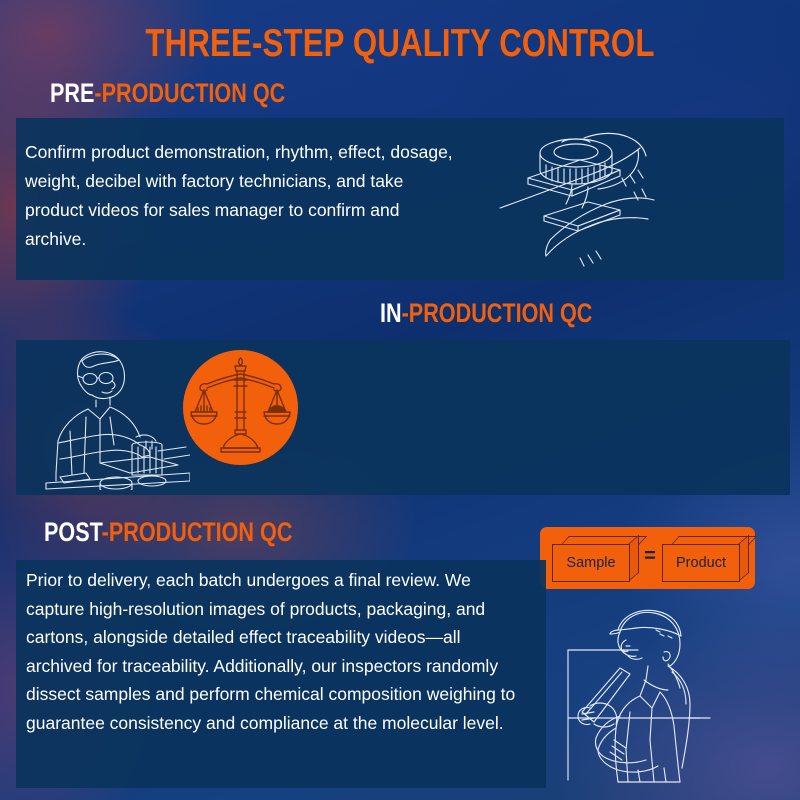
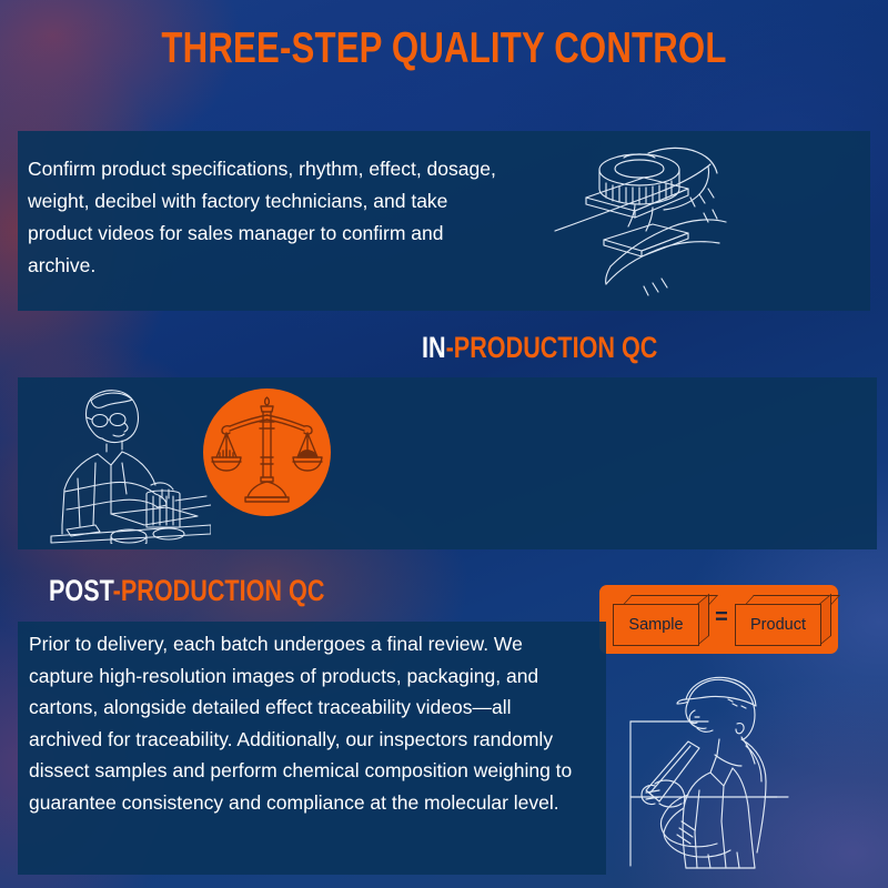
  THREE-STEP QUALITY CONTROL
- PRE-PRODUCTION QC
- Confirm product demonstration, rhythm, effect, dosage, weight, decibel with factory technicians, and take product videos for sales manager to confirm and archive.
+ Confirm product specifications, rhythm, effect, dosage, weight, decibel with factory technicians, and take product videos for sales manager to confirm and archive.
  IN-PRODUCTION QC
  POST-PRODUCTION QC
  Sample
  =
  Product
  Prior to delivery, each batch undergoes a final review. We capture high-resolution images of products, packaging, and cartons, alongside detailed effect traceability videos—all archived for traceability. Additionally, our inspectors randomly dissect samples and perform chemical composition weighing to guarantee consistency and compliance at the molecular level.
